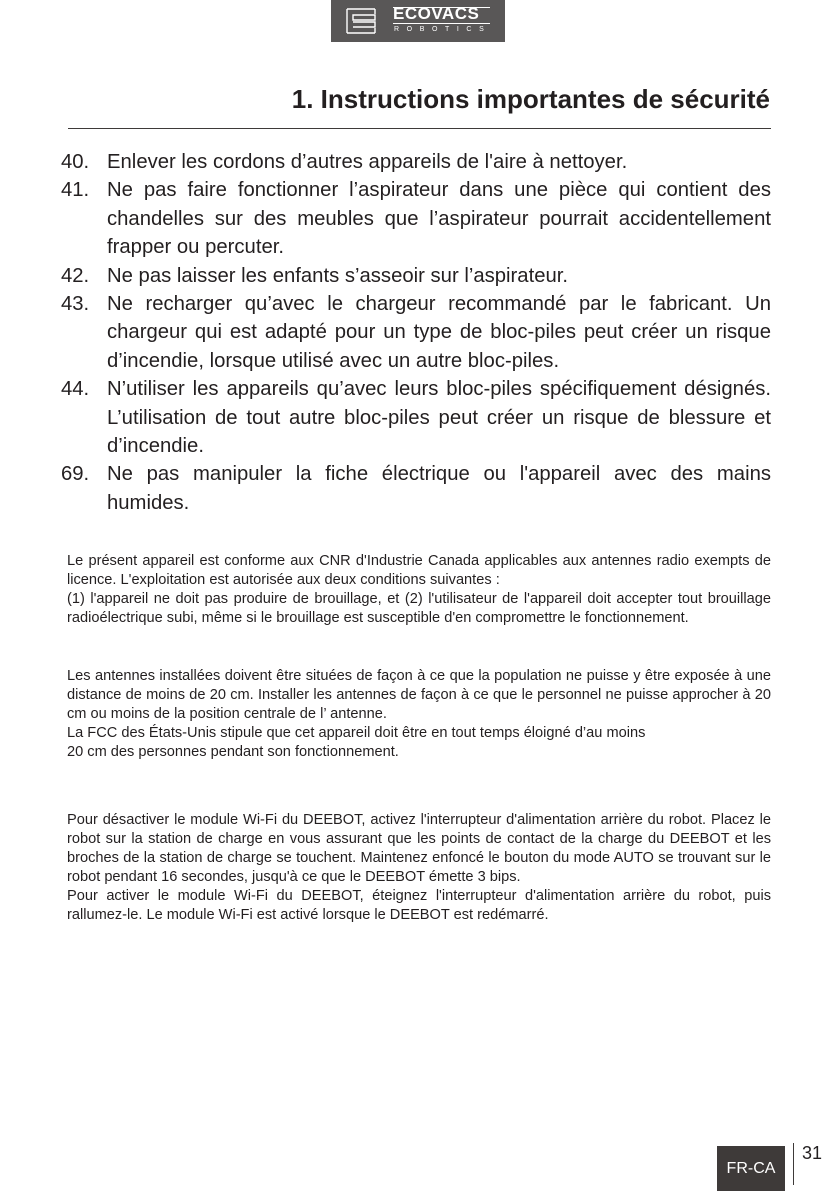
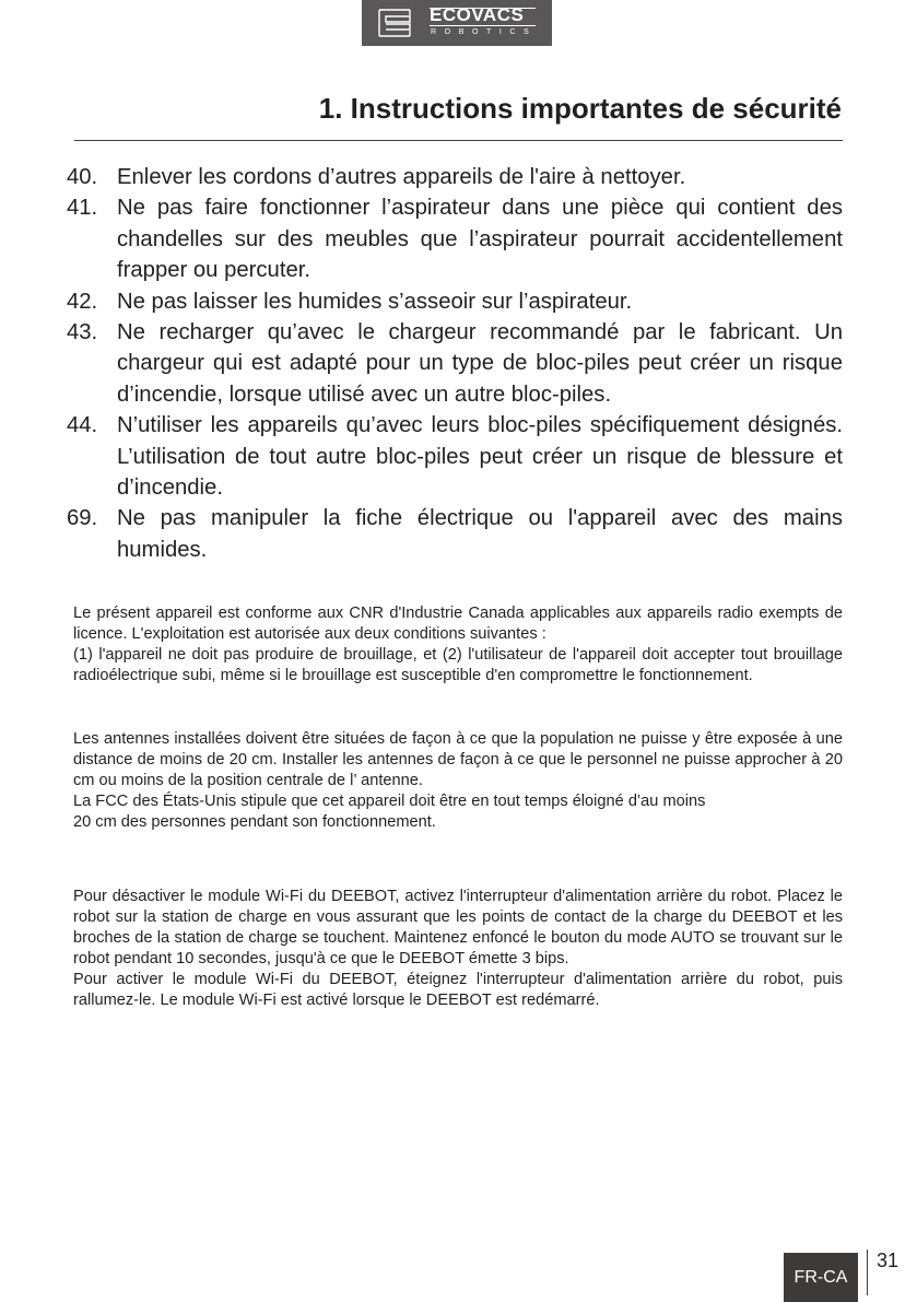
  ECOVACS
  1. Instructions importantes de sécurité
  40.
  Enlever les cordons d’autres appareils de l'aire à nettoyer.
  41.
  Ne pas faire fonctionner l’aspirateur dans une pièce qui contient des chandelles sur des meubles que l’aspirateur pourrait accidentellement frapper ou percuter.
  42.
- Ne pas laisser les enfants s’asseoir sur l’aspirateur.
+ Ne pas laisser les humides s’asseoir sur l’aspirateur.
  43.
  Ne recharger qu’avec le chargeur recommandé par le fabricant. Un chargeur qui est adapté pour un type de bloc-piles peut créer un risque d’incendie, lorsque utilisé avec un autre bloc-piles.
  44.
  N’utiliser les appareils qu’avec leurs bloc-piles spécifiquement désignés. L’utilisation de tout autre bloc-piles peut créer un risque de blessure et d’incendie.
  69.
  Ne pas manipuler la fiche électrique ou l'appareil avec des mains humides.
- Le présent appareil est conforme aux CNR d'Industrie Canada applicables aux antennes radio exempts de licence. L'exploitation est autorisée aux deux conditions suivantes :
+ Le présent appareil est conforme aux CNR d'Industrie Canada applicables aux appareils radio exempts de licence. L'exploitation est autorisée aux deux conditions suivantes :
  (1) l'appareil ne doit pas produire de brouillage, et (2) l'utilisateur de l'appareil doit accepter tout brouillage radioélectrique subi, même si le brouillage est susceptible d'en compromettre le fonctionnement.
  Les antennes installées doivent être situées de façon à ce que la population ne puisse y être exposée à une distance de moins de 20 cm. Installer les antennes de façon à ce que le personnel ne puisse approcher à 20 cm ou moins de la position centrale de l’ antenne.
  La FCC des États-Unis stipule que cet appareil doit être en tout temps éloigné d’au moins
  20 cm des personnes pendant son fonctionnement.
- Pour désactiver le module Wi-Fi du DEEBOT, activez l'interrupteur d'alimentation arrière du robot. Placez le robot sur la station de charge en vous assurant que les points de contact de la charge du DEEBOT et les broches de la station de charge se touchent. Maintenez enfoncé le bouton du mode AUTO se trouvant sur le robot pendant 16 secondes, jusqu'à ce que le DEEBOT émette 3 bips.
+ Pour désactiver le module Wi-Fi du DEEBOT, activez l'interrupteur d'alimentation arrière du robot. Placez le robot sur la station de charge en vous assurant que les points de contact de la charge du DEEBOT et les broches de la station de charge se touchent. Maintenez enfoncé le bouton du mode AUTO se trouvant sur le robot pendant 10 secondes, jusqu'à ce que le DEEBOT émette 3 bips.
  Pour activer le module Wi-Fi du DEEBOT, éteignez l'interrupteur d'alimentation arrière du robot, puis rallumez-le. Le module Wi-Fi est activé lorsque le DEEBOT est redémarré.
  FR-CA
  31
